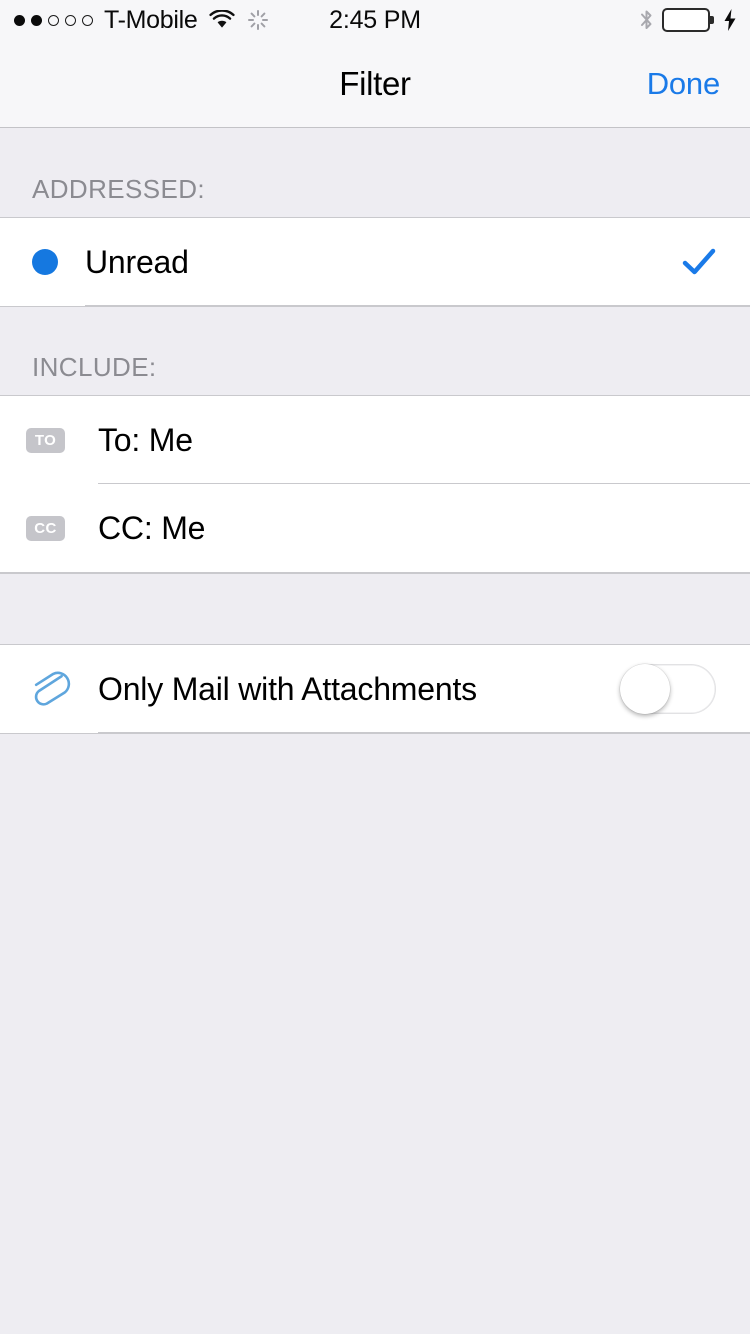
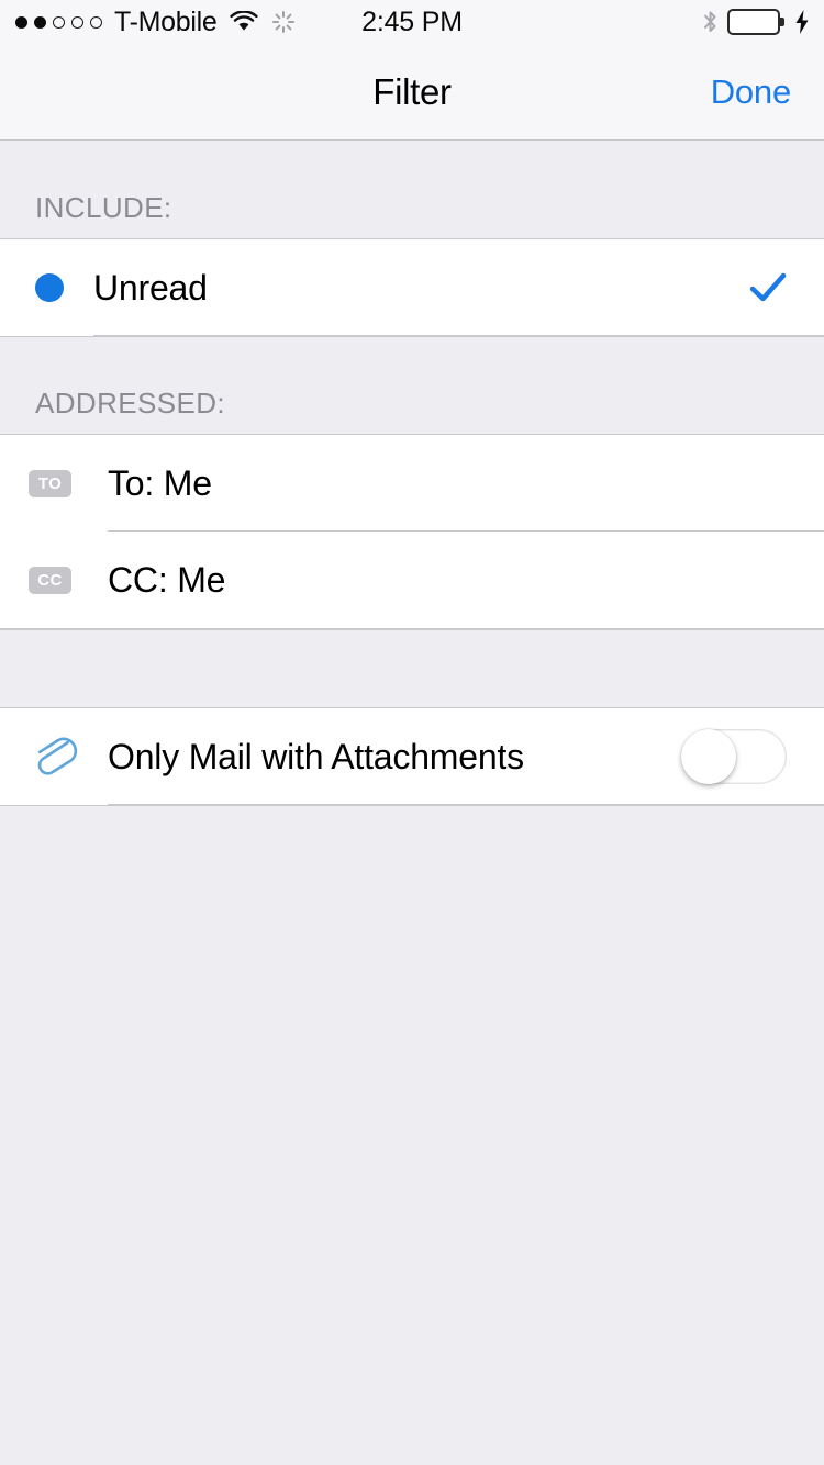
  T-Mobile
  2:45 PM
  Filter
  Done
- ADDRESSED:
+ INCLUDE:
  Unread
- INCLUDE:
+ ADDRESSED:
  TO
  To: Me
  CC
  CC: Me
  Only Mail with Attachments
